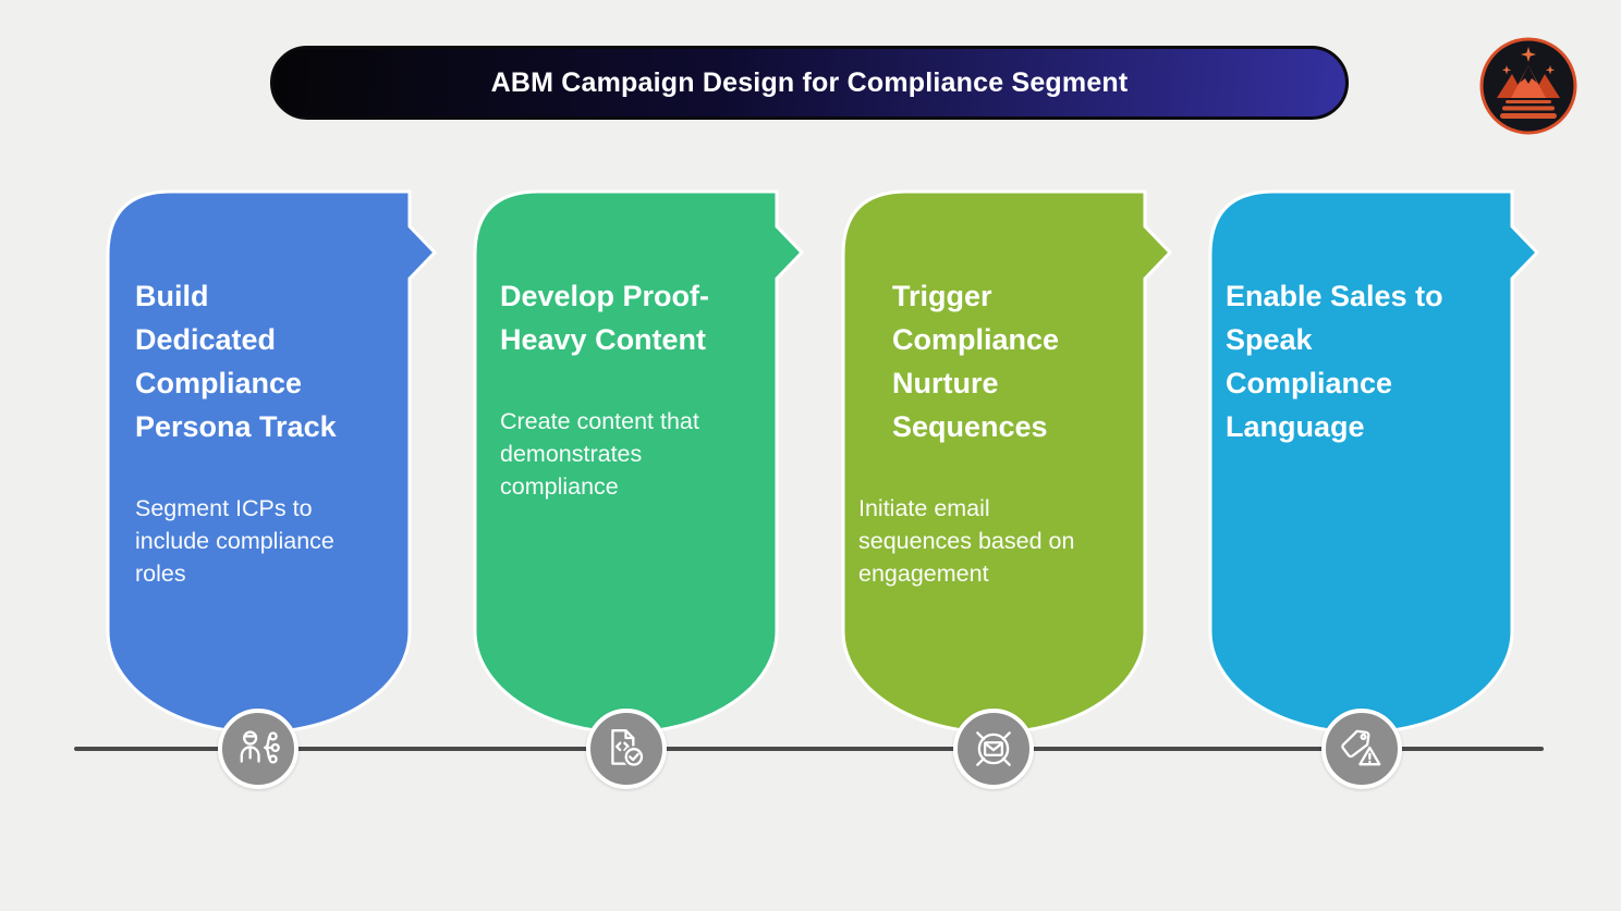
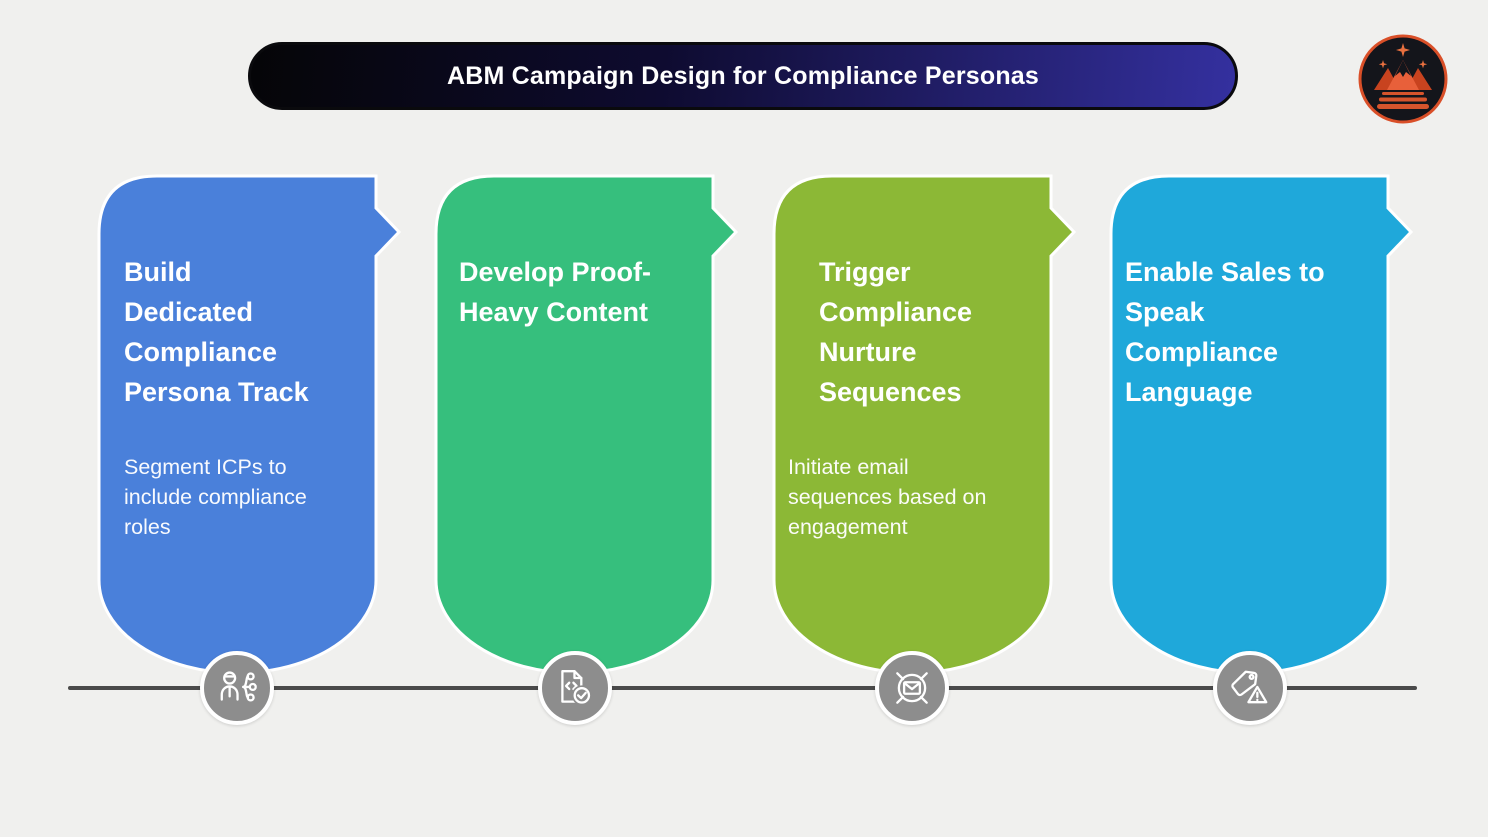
- ABM Campaign Design for Compliance Segment
+ ABM Campaign Design for Compliance Personas
  Build
  Dedicated
  Compliance
  Persona Track
  Segment ICPs to
  include compliance
  roles
  Develop Proof-
  Heavy Content
- Create content that
- demonstrates
- compliance
  Trigger
  Compliance
  Nurture
  Sequences
  Initiate email
  sequences based on
  engagement
  Enable Sales to
  Speak
  Compliance
  Language
